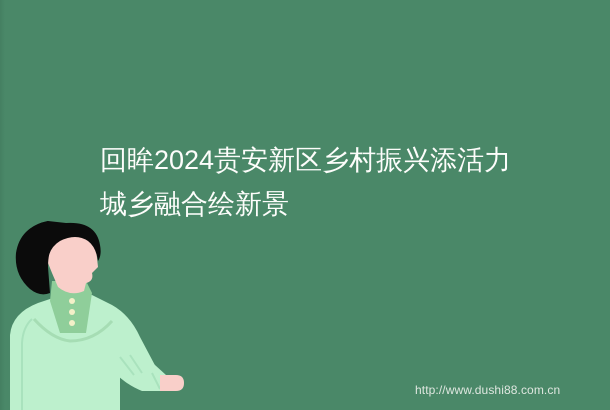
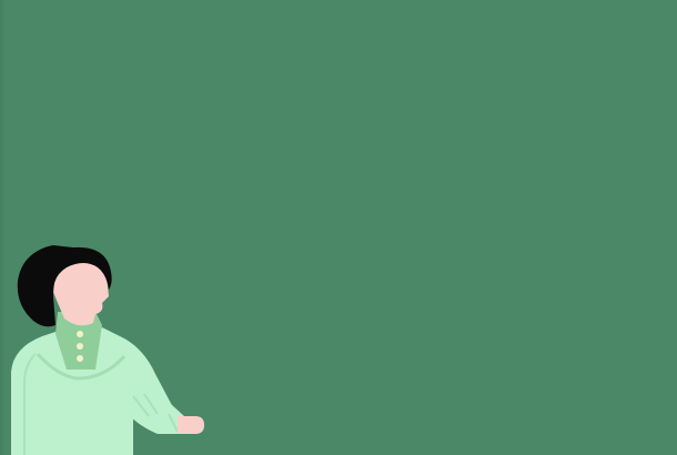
- 回眸2024贵安新区乡村振兴添活力城乡融合绘新景
- http://www.dushi88.com.cn
